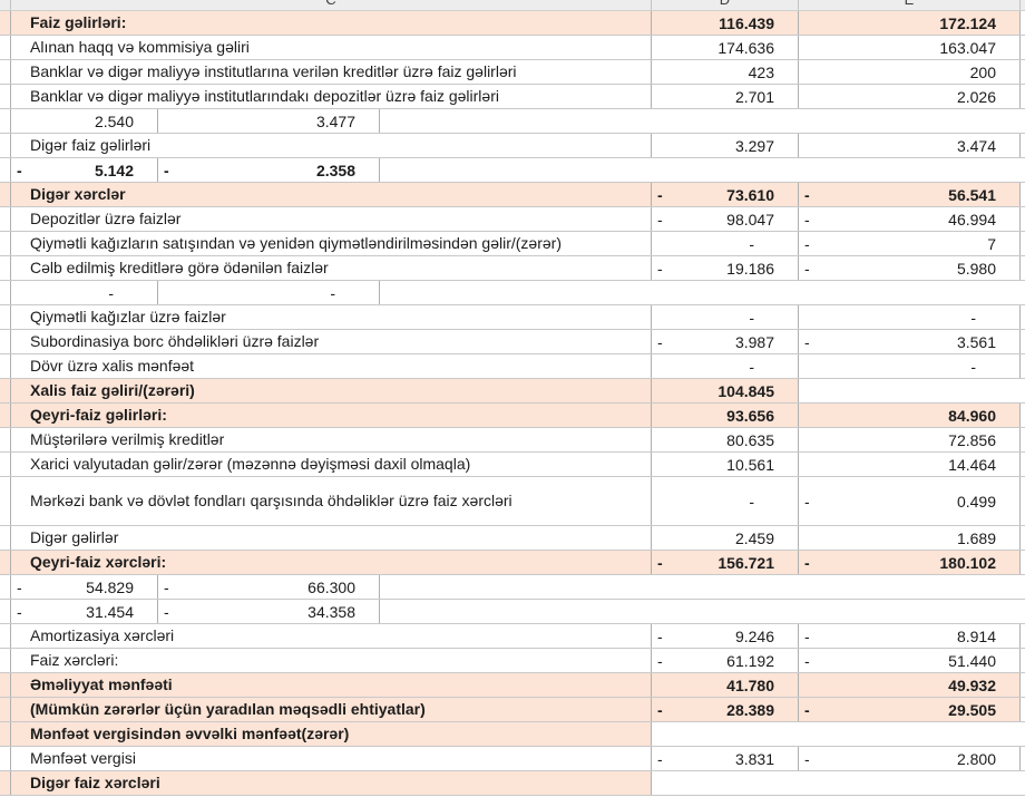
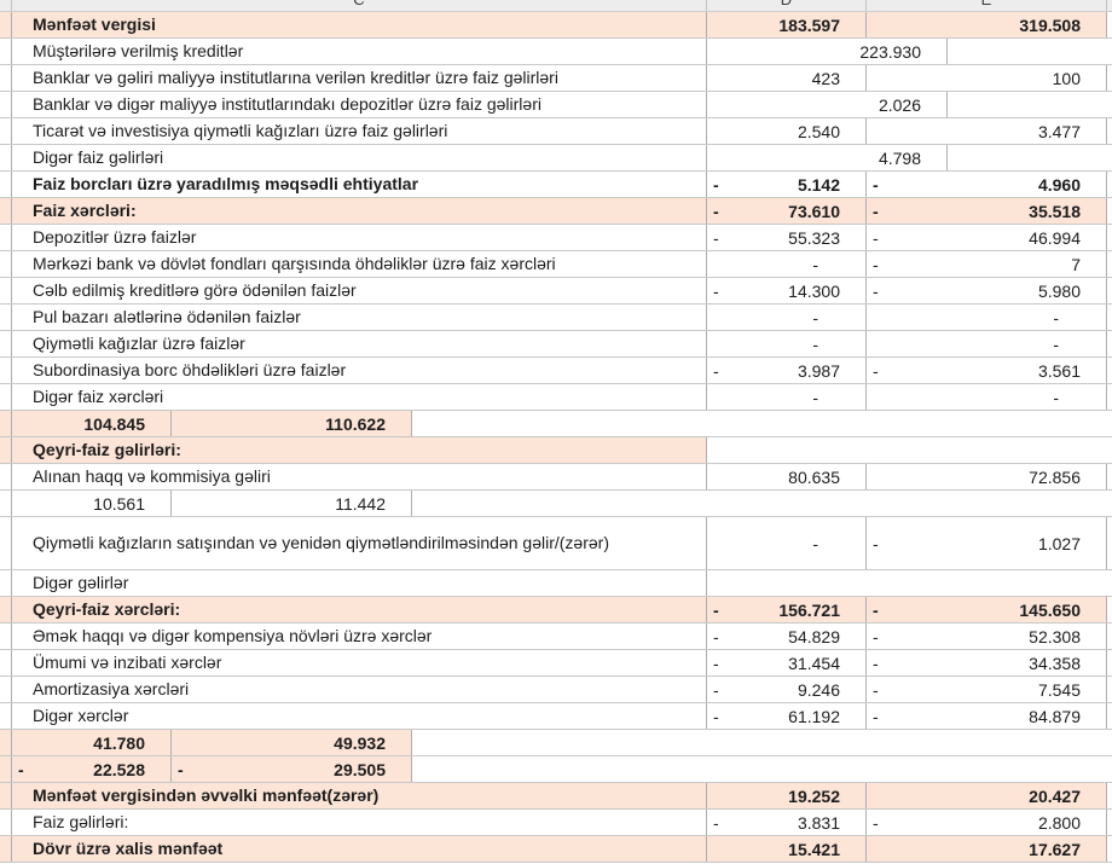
- Faiz gəlirləri:
+ Mənfəət vergisi
- 116.439
+ 183.597
- 172.124
+ 319.508
- Alınan haqq və kommisiya gəliri
+ Müştərilərə verilmiş kreditlər
- 174.636
- 163.047
+ 223.930
- Banklar və digər maliyyə institutlarına verilən kreditlər üzrə faiz gəlirləri
+ Banklar və gəliri maliyyə institutlarına verilən kreditlər üzrə faiz gəlirləri
  423
- 200
+ 100
  Banklar və digər maliyyə institutlarındakı depozitlər üzrə faiz gəlirləri
- 2.701
  2.026
+ Ticarət və investisiya qiymətli kağızları üzrə faiz gəlirləri
  2.540
  3.477
  Digər faiz gəlirləri
- 3.297
- 3.474
+ 4.798
+ Faiz borcları üzrə yaradılmış məqsədli ehtiyatlar
  -
  5.142
  -
- 2.358
+ 4.960
- Digər xərclər
+ Faiz xərcləri:
  -
  73.610
  -
- 56.541
+ 35.518
  Depozitlər üzrə faizlər
  -
- 98.047
+ 55.323
  -
  46.994
- Qiymətli kağızların satışından və yenidən qiymətləndirilməsindən gəlir/(zərər)
+ Mərkəzi bank və dövlət fondları qarşısında öhdəliklər üzrə faiz xərcləri
  -
  -
  7
  Cəlb edilmiş kreditlərə görə ödənilən faizlər
  -
- 19.186
+ 14.300
  -
  5.980
+ Pul bazarı alətlərinə ödənilən faizlər
  -
  -
  Qiymətli kağızlar üzrə faizlər
  -
  -
  Subordinasiya borc öhdəlikləri üzrə faizlər
  -
  3.987
  -
  3.561
- Dövr üzrə xalis mənfəət
+ Digər faiz xərcləri
  -
  -
- Xalis faiz gəliri/(zərəri)
  104.845
+ 110.622
  Qeyri-faiz gəlirləri:
- 93.656
- 84.960
- Müştərilərə verilmiş kreditlər
+ Alınan haqq və kommisiya gəliri
  80.635
  72.856
- Xarici valyutadan gəlir/zərər (məzənnə dəyişməsi daxil olmaqla)
  10.561
- 14.464
+ 11.442
- Mərkəzi bank və dövlət fondları qarşısında öhdəliklər üzrə faiz xərcləri
+ Qiymətli kağızların satışından və yenidən qiymətləndirilməsindən gəlir/(zərər)
  -
  -
- 0.499
+ 1.027
  Digər gəlirlər
- 2.459
- 1.689
  Qeyri-faiz xərcləri:
  -
  156.721
  -
- 180.102
+ 145.650
+ Əmək haqqı və digər kompensiya növləri üzrə xərclər
  -
  54.829
  -
- 66.300
+ 52.308
+ Ümumi və inzibati xərclər
  -
  31.454
  -
  34.358
  Amortizasiya xərcləri
  -
  9.246
  -
- 8.914
+ 7.545
- Faiz xərcləri:
+ Digər xərclər
  -
  61.192
  -
- 51.440
+ 84.879
- Əməliyyat mənfəəti
  41.780
  49.932
- (Mümkün zərərlər üçün yaradılan məqsədli ehtiyatlar)
  -
- 28.389
+ 22.528
  -
  29.505
  Mənfəət vergisindən əvvəlki mənfəət(zərər)
+ 19.252
+ 20.427
- Mənfəət vergisi
+ Faiz gəlirləri:
  -
  3.831
  -
  2.800
- Digər faiz xərcləri
+ Dövr üzrə xalis mənfəət
+ 15.421
+ 17.627
